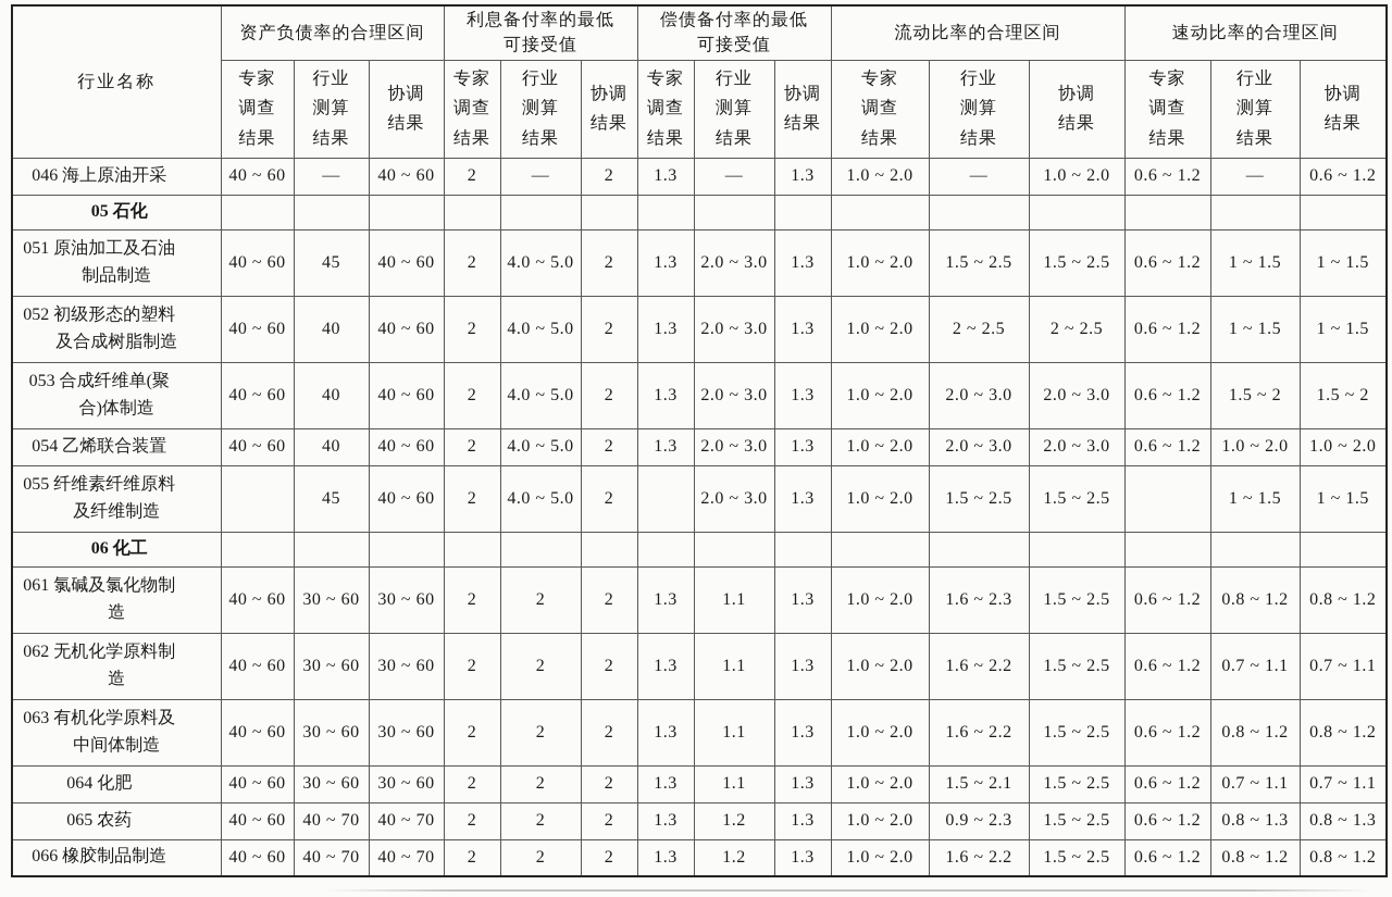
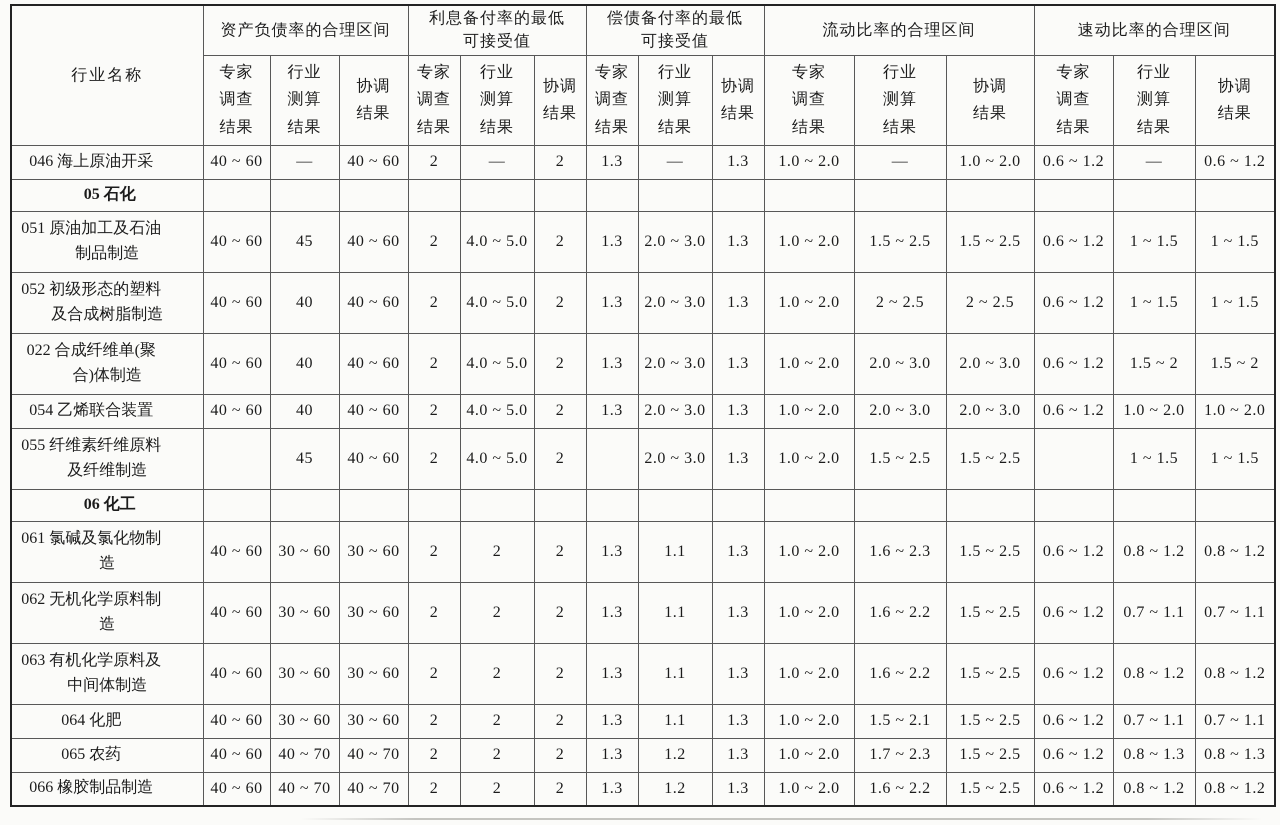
  行业名称	资产负债率的合理区间	利息备付率的最低 可接受值	偿债备付率的最低 可接受值	流动比率的合理区间	速动比率的合理区间
  专家 调查 结果	行业 测算 结果	协调 结果	专家 调查 结果	行业 测算 结果	协调 结果	专家 调查 结果	行业 测算 结果	协调 结果	专家 调查 结果	行业 测算 结果	协调 结果	专家 调查 结果	行业 测算 结果	协调 结果
  046 海上原油开采	40 ~ 60	—	40 ~ 60	2	—	2	1.3	—	1.3	1.0 ~ 2.0	—	1.0 ~ 2.0	0.6 ~ 1.2	—	0.6 ~ 1.2
  05 石化
  051 原油加工及石油 制品制造	40 ~ 60	45	40 ~ 60	2	4.0 ~ 5.0	2	1.3	2.0 ~ 3.0	1.3	1.0 ~ 2.0	1.5 ~ 2.5	1.5 ~ 2.5	0.6 ~ 1.2	1 ~ 1.5	1 ~ 1.5
  052 初级形态的塑料 及合成树脂制造	40 ~ 60	40	40 ~ 60	2	4.0 ~ 5.0	2	1.3	2.0 ~ 3.0	1.3	1.0 ~ 2.0	2 ~ 2.5	2 ~ 2.5	0.6 ~ 1.2	1 ~ 1.5	1 ~ 1.5
- 053 合成纤维单(聚 合)体制造	40 ~ 60	40	40 ~ 60	2	4.0 ~ 5.0	2	1.3	2.0 ~ 3.0	1.3	1.0 ~ 2.0	2.0 ~ 3.0	2.0 ~ 3.0	0.6 ~ 1.2	1.5 ~ 2	1.5 ~ 2
+ 022 合成纤维单(聚 合)体制造	40 ~ 60	40	40 ~ 60	2	4.0 ~ 5.0	2	1.3	2.0 ~ 3.0	1.3	1.0 ~ 2.0	2.0 ~ 3.0	2.0 ~ 3.0	0.6 ~ 1.2	1.5 ~ 2	1.5 ~ 2
  054 乙烯联合装置	40 ~ 60	40	40 ~ 60	2	4.0 ~ 5.0	2	1.3	2.0 ~ 3.0	1.3	1.0 ~ 2.0	2.0 ~ 3.0	2.0 ~ 3.0	0.6 ~ 1.2	1.0 ~ 2.0	1.0 ~ 2.0
  055 纤维素纤维原料 及纤维制造		45	40 ~ 60	2	4.0 ~ 5.0	2		2.0 ~ 3.0	1.3	1.0 ~ 2.0	1.5 ~ 2.5	1.5 ~ 2.5		1 ~ 1.5	1 ~ 1.5
  06 化工
  061 氯碱及氯化物制 造	40 ~ 60	30 ~ 60	30 ~ 60	2	2	2	1.3	1.1	1.3	1.0 ~ 2.0	1.6 ~ 2.3	1.5 ~ 2.5	0.6 ~ 1.2	0.8 ~ 1.2	0.8 ~ 1.2
  062 无机化学原料制 造	40 ~ 60	30 ~ 60	30 ~ 60	2	2	2	1.3	1.1	1.3	1.0 ~ 2.0	1.6 ~ 2.2	1.5 ~ 2.5	0.6 ~ 1.2	0.7 ~ 1.1	0.7 ~ 1.1
  063 有机化学原料及 中间体制造	40 ~ 60	30 ~ 60	30 ~ 60	2	2	2	1.3	1.1	1.3	1.0 ~ 2.0	1.6 ~ 2.2	1.5 ~ 2.5	0.6 ~ 1.2	0.8 ~ 1.2	0.8 ~ 1.2
  064 化肥	40 ~ 60	30 ~ 60	30 ~ 60	2	2	2	1.3	1.1	1.3	1.0 ~ 2.0	1.5 ~ 2.1	1.5 ~ 2.5	0.6 ~ 1.2	0.7 ~ 1.1	0.7 ~ 1.1
- 065 农药	40 ~ 60	40 ~ 70	40 ~ 70	2	2	2	1.3	1.2	1.3	1.0 ~ 2.0	0.9 ~ 2.3	1.5 ~ 2.5	0.6 ~ 1.2	0.8 ~ 1.3	0.8 ~ 1.3
+ 065 农药	40 ~ 60	40 ~ 70	40 ~ 70	2	2	2	1.3	1.2	1.3	1.0 ~ 2.0	1.7 ~ 2.3	1.5 ~ 2.5	0.6 ~ 1.2	0.8 ~ 1.3	0.8 ~ 1.3
  066 橡胶制品制造	40 ~ 60	40 ~ 70	40 ~ 70	2	2	2	1.3	1.2	1.3	1.0 ~ 2.0	1.6 ~ 2.2	1.5 ~ 2.5	0.6 ~ 1.2	0.8 ~ 1.2	0.8 ~ 1.2
